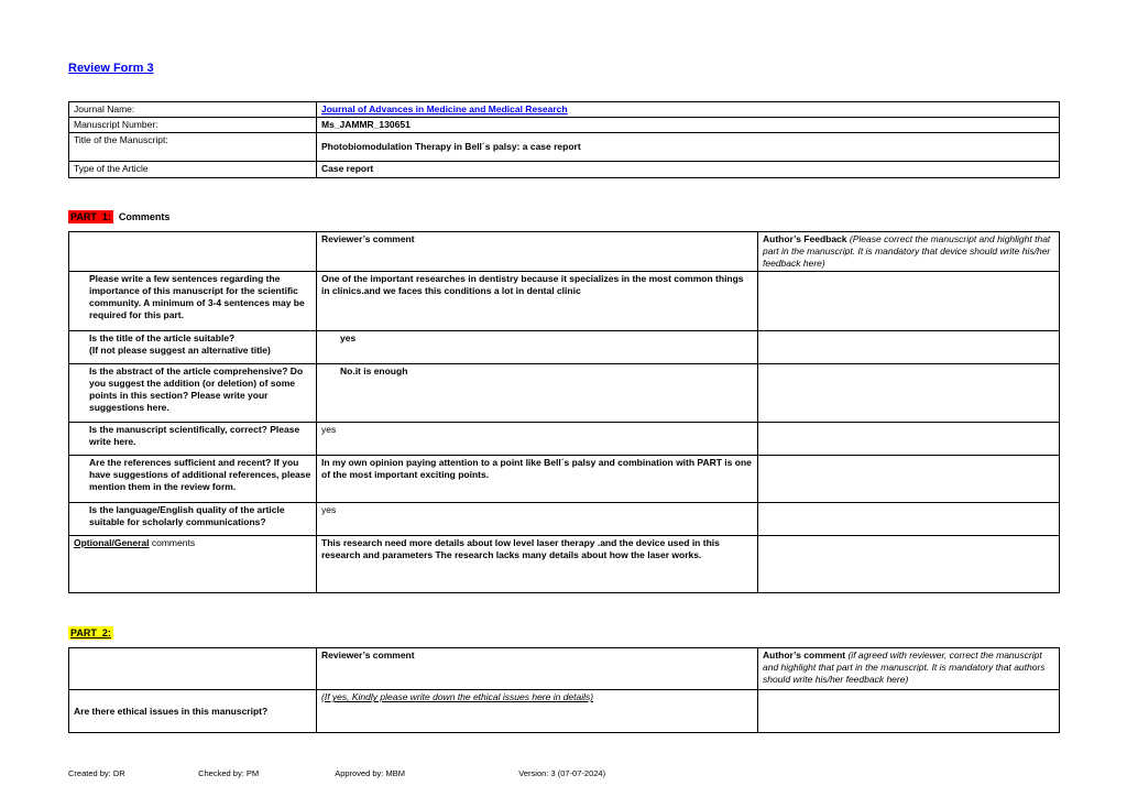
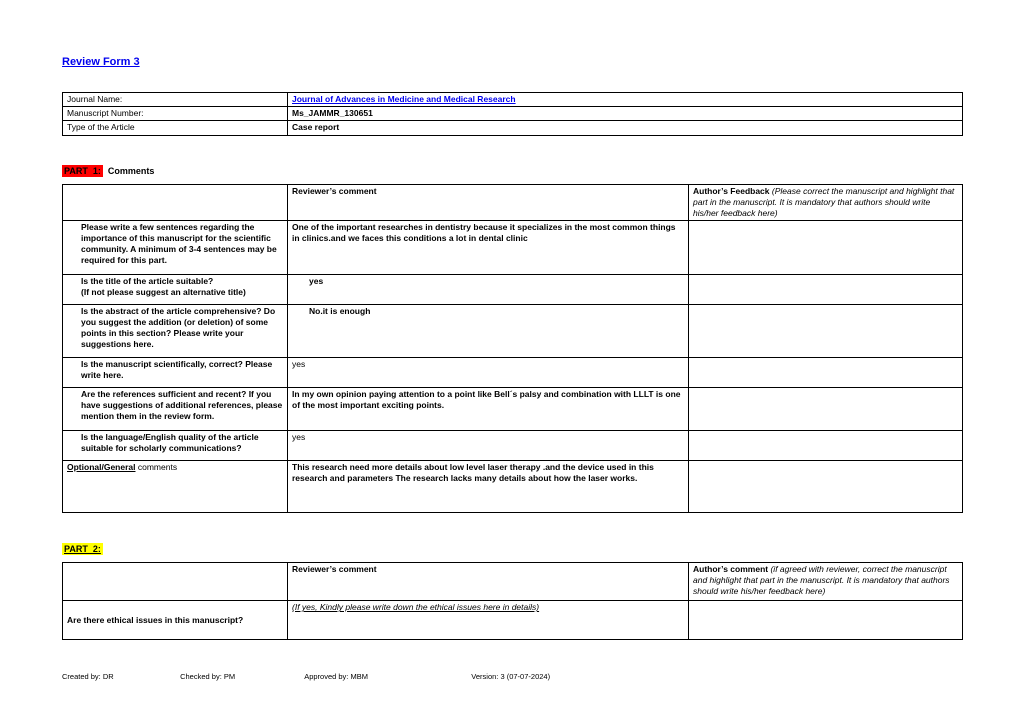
  Review Form 3
  Journal Name:	Journal of Advances in Medicine and Medical Research
  Manuscript Number:	Ms_JAMMR_130651
- Title of the Manuscript:	Photobiomodulation Therapy in Bell´s palsy: a case report
  Type of the Article	Case report
  PART 1: Comments
- 	Reviewer’s comment	Author’s Feedback (Please correct the manuscript and highlight that part in the manuscript. It is mandatory that device should write his/her feedback here)
+ 	Reviewer’s comment	Author’s Feedback (Please correct the manuscript and highlight that part in the manuscript. It is mandatory that authors should write his/her feedback here)
  Please write a few sentences regarding the importance of this manuscript for the scientific community. A minimum of 3-4 sentences may be required for this part.	One of the important researches in dentistry because it specializes in the most common things in clinics.and we faces this conditions a lot in dental clinic
  Is the title of the article suitable? (If not please suggest an alternative title)	yes
  Is the abstract of the article comprehensive? Do you suggest the addition (or deletion) of some points in this section? Please write your suggestions here.	No.it is enough
  Is the manuscript scientifically, correct? Please write here.	yes
- Are the references sufficient and recent? If you have suggestions of additional references, please mention them in the review form.	In my own opinion paying attention to a point like Bell´s palsy and combination with PART is one of the most important exciting points.
+ Are the references sufficient and recent? If you have suggestions of additional references, please mention them in the review form.	In my own opinion paying attention to a point like Bell´s palsy and combination with LLLT is one of the most important exciting points.
  Is the language/English quality of the article suitable for scholarly communications?	yes
  Optional/General comments	This research need more details about low level laser therapy .and the device used in this research and parameters The research lacks many details about how the laser works.
  PART 2:
  	Reviewer’s comment	Author’s comment (if agreed with reviewer, correct the manuscript and highlight that part in the manuscript. It is mandatory that authors should write his/her feedback here)
  Are there ethical issues in this manuscript?	(If yes, Kindly please write down the ethical issues here in details)
  Created by: DR Checked by: PM Approved by: MBM Version: 3 (07-07-2024)
